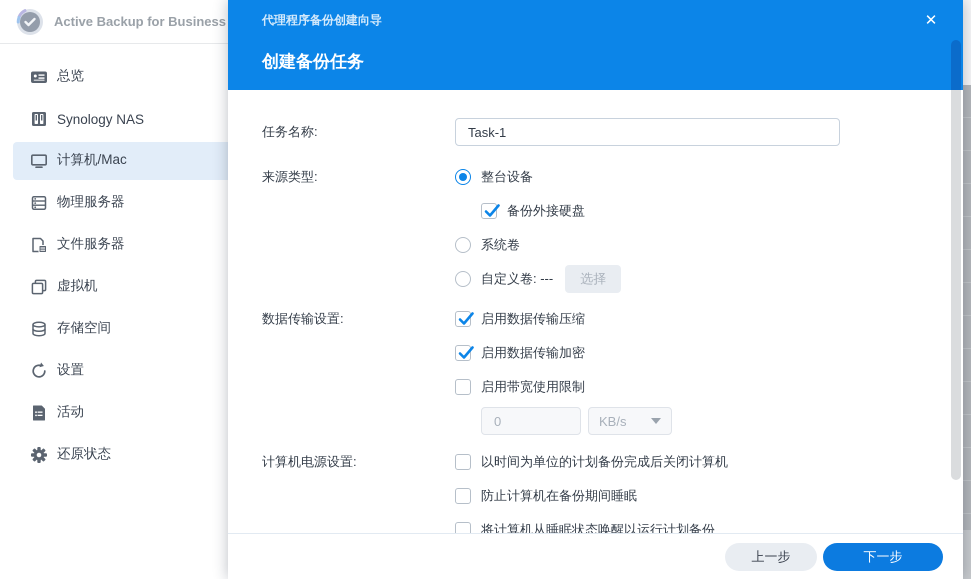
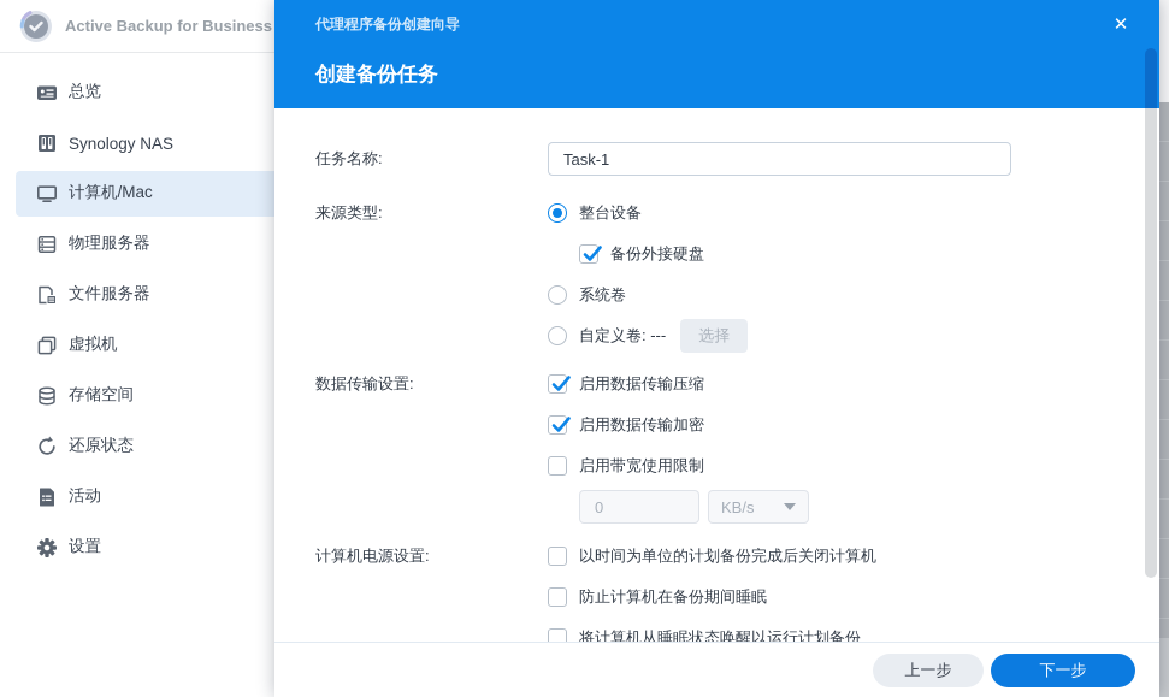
  Active Backup for Business
  总览
  Synology NAS
  计算机/Mac
  物理服务器
  文件服务器
  虚拟机
  存储空间
- 设置
+ 还原状态
  活动
- 还原状态
+ 设置
  代理程序备份创建向导
  创建备份任务
  ✕
  任务名称:
  Task-1
  来源类型:
  整台设备
  备份外接硬盘
  系统卷
  自定义卷: ---
  选择
  数据传输设置:
  启用数据传输压缩
  启用数据传输加密
  启用带宽使用限制
  0
  KB/s
  计算机电源设置:
  以时间为单位的计划备份完成后关闭计算机
  防止计算机在备份期间睡眠
  将计算机从睡眠状态唤醒以运行计划备份
  上一步
  下一步
